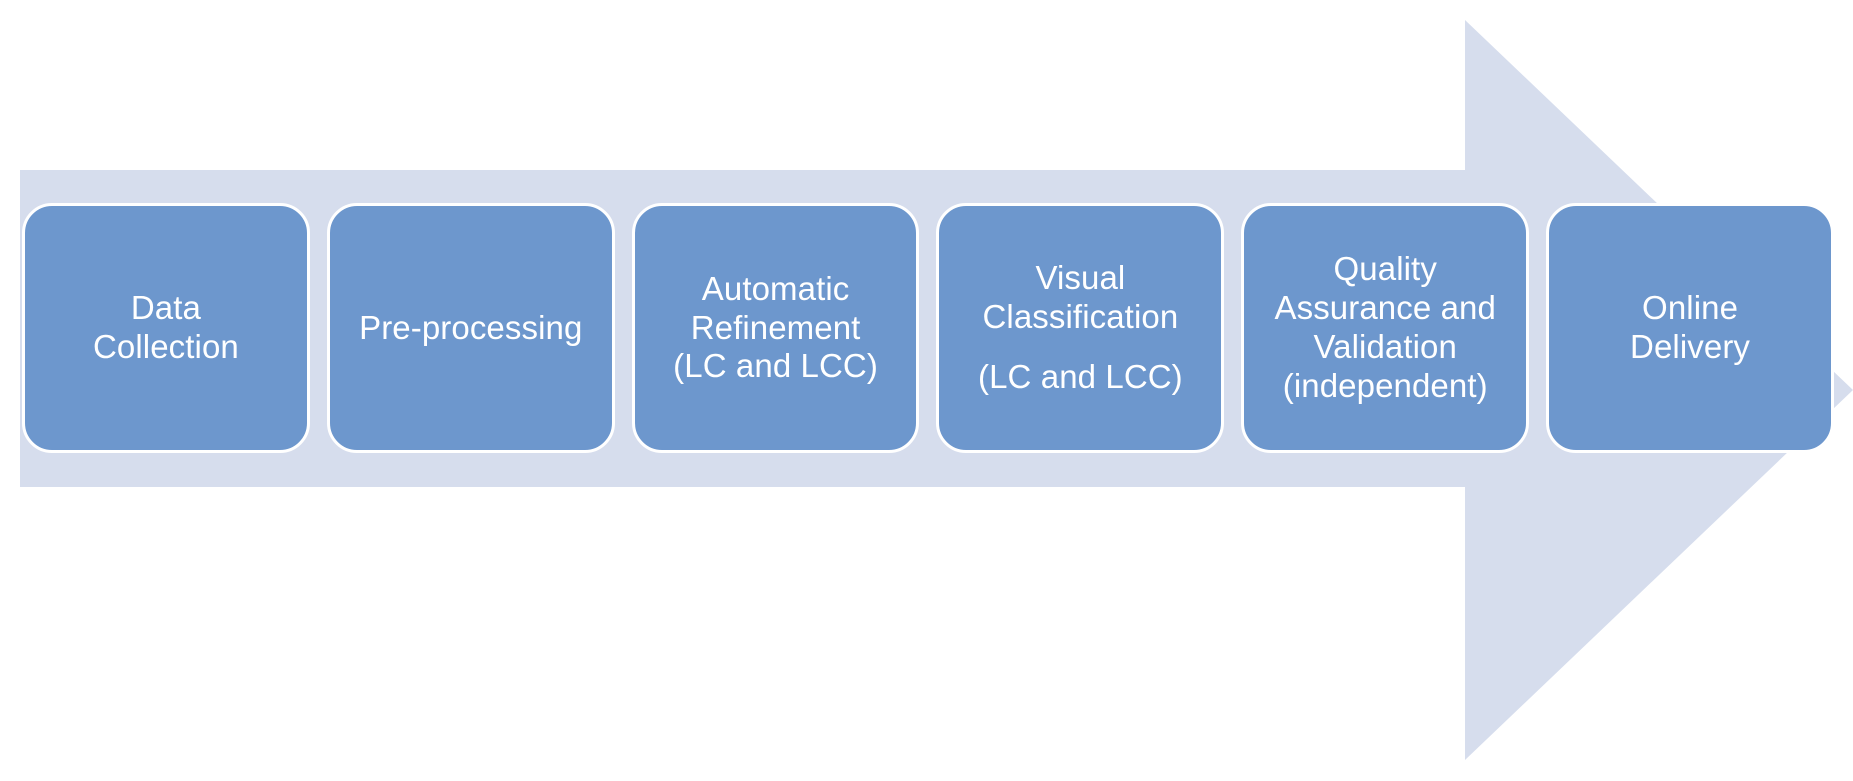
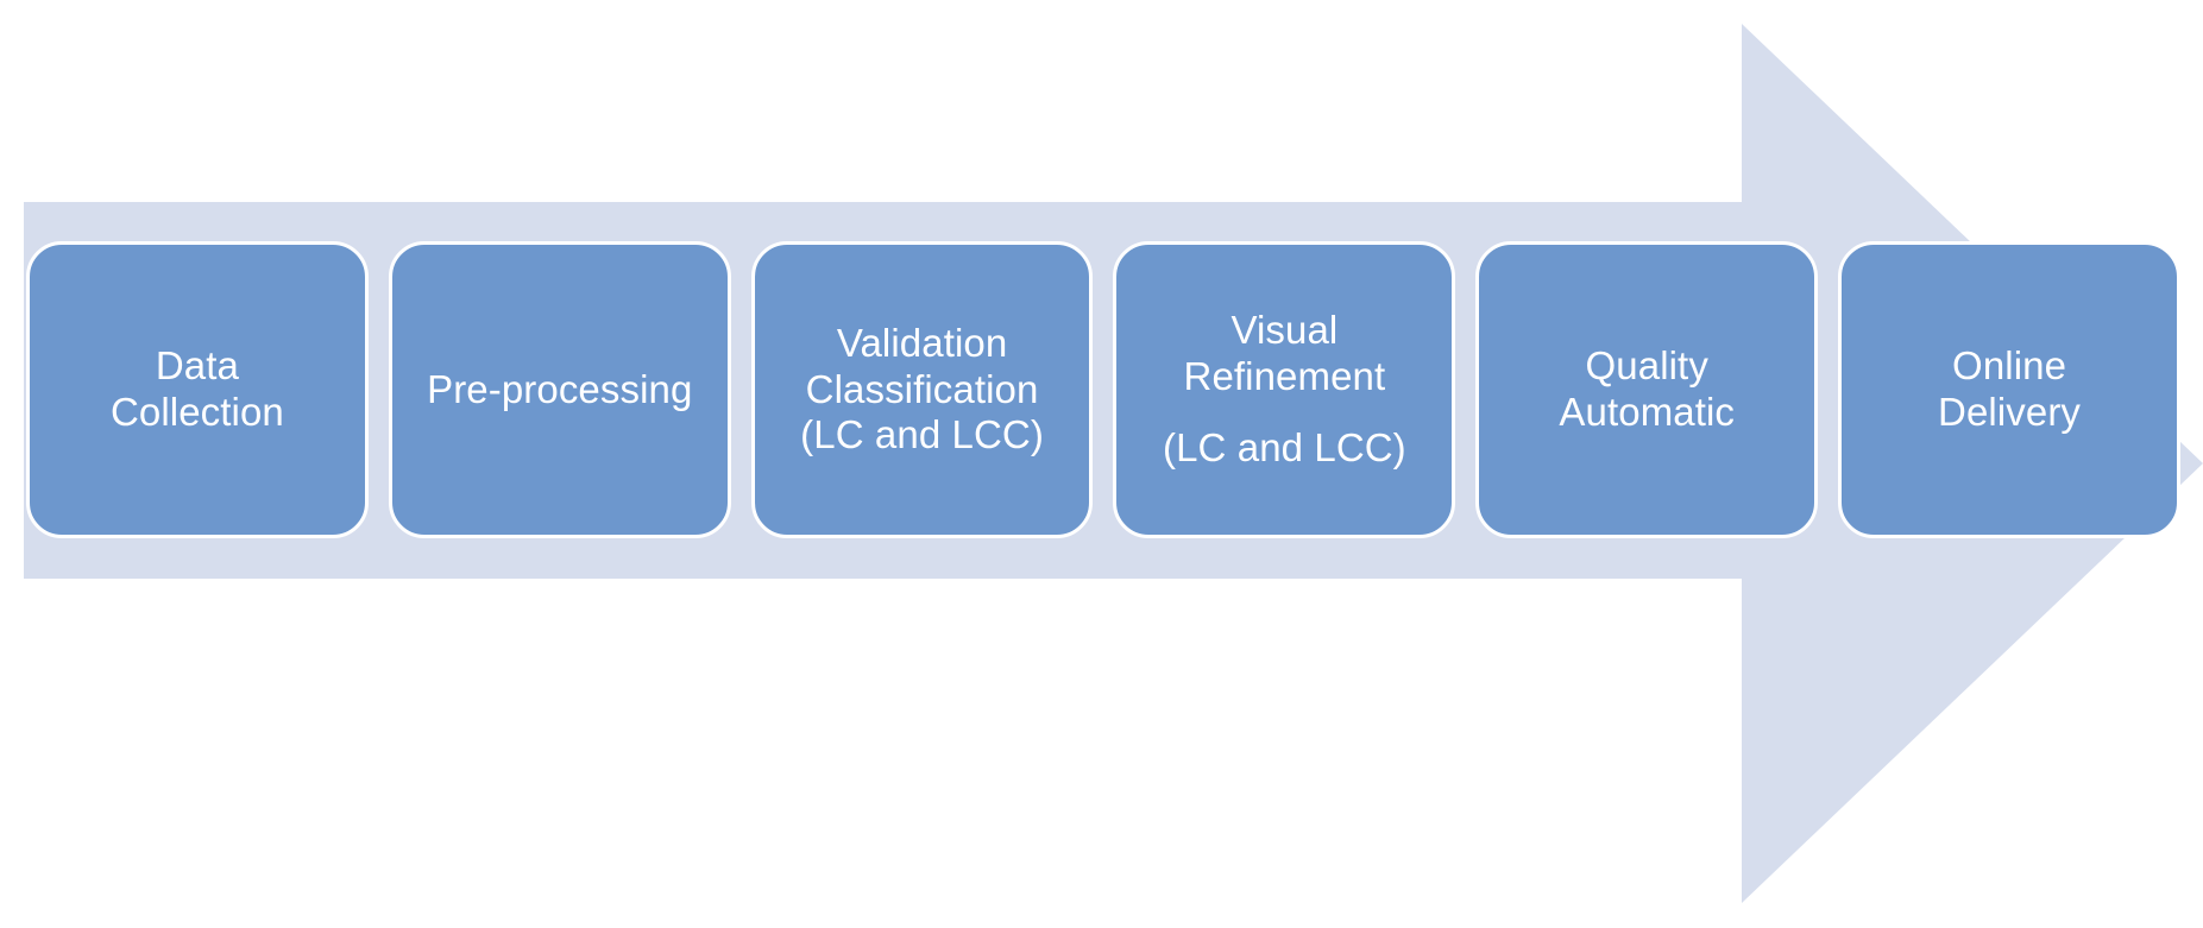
  Data
  Collection
  Pre-processing
- Automatic
+ Validation
- Refinement
+ Classification
  (LC and LCC)
  Visual
- Classification
+ Refinement
  (LC and LCC)
  Quality
- Assurance and
- Validation
+ Automatic
- (independent)
  Online
  Delivery
